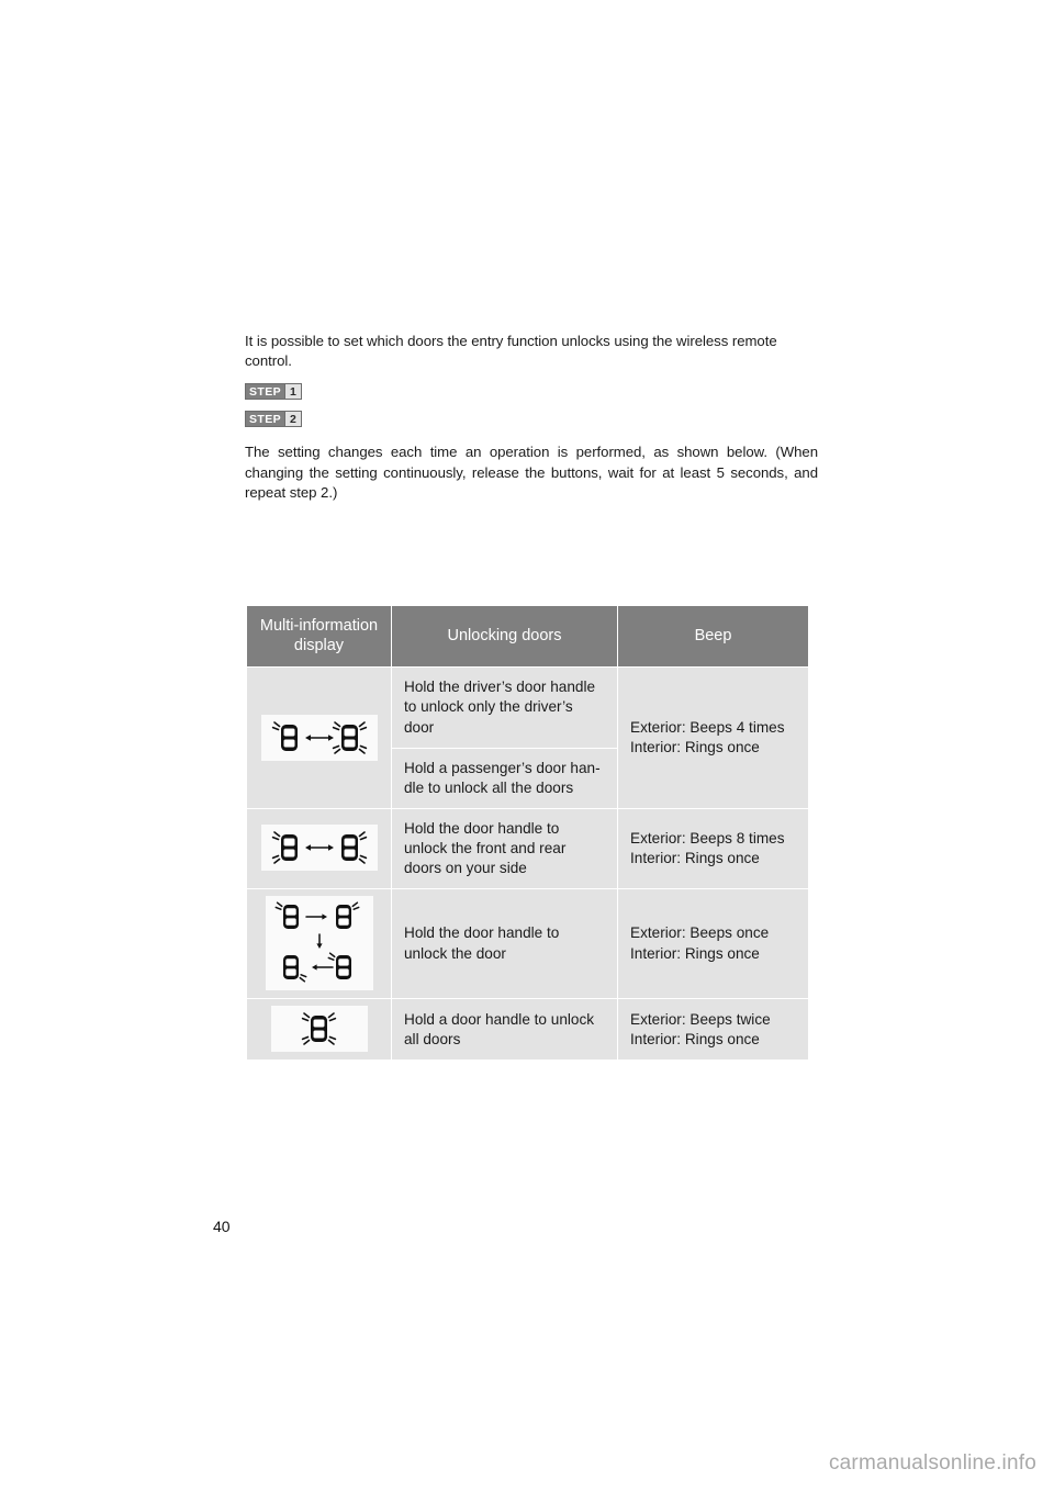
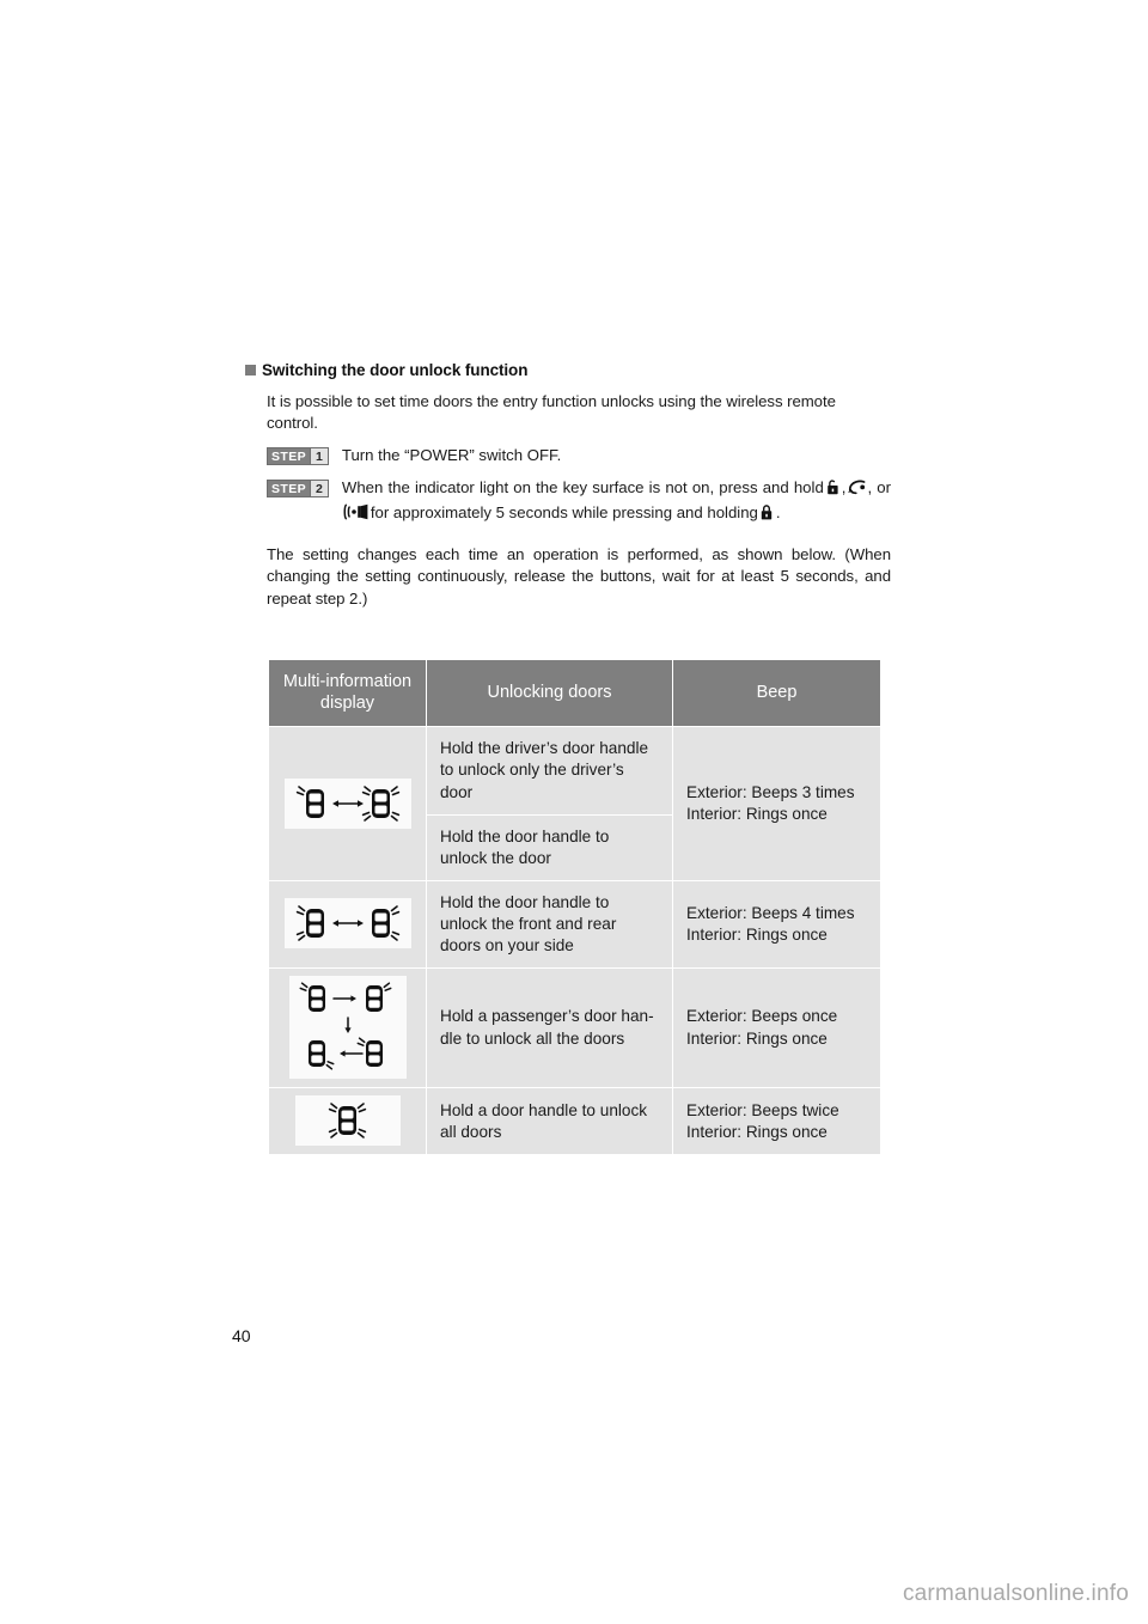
+ Switching the door unlock function
- It is possible to set which doors the entry function unlocks using the wireless remote control.
+ It is possible to set time doors the entry function unlocks using the wireless remote control.
  STEP
  1
+ Turn the “POWER” switch OFF.
  STEP
  2
+ When the indicator light on the key surface is not on, press and hold , , or for approximately 5 seconds while pressing and holding .
  The setting changes each time an operation is performed, as shown below. (When changing the setting continuously, release the buttons, wait for at least 5 seconds, and repeat step 2.)
  Multi-information display	Unlocking doors	Beep
- 	Hold the driver’s door handle to unlock only the driver’s door	Exterior: Beeps 4 times Interior: Rings once
+ 	Hold the driver’s door handle to unlock only the driver’s door	Exterior: Beeps 3 times Interior: Rings once
- Hold a passenger’s door han-dle to unlock all the doors
+ Hold the door handle to unlock the door
- 	Hold the door handle to unlock the front and rear doors on your side	Exterior: Beeps 8 times Interior: Rings once
+ 	Hold the door handle to unlock the front and rear doors on your side	Exterior: Beeps 4 times Interior: Rings once
- 	Hold the door handle to unlock the door	Exterior: Beeps once Interior: Rings once
+ 	Hold a passenger’s door han-dle to unlock all the doors	Exterior: Beeps once Interior: Rings once
  	Hold a door handle to unlock all doors	Exterior: Beeps twice Interior: Rings once
  40
  carmanualsonline.info
